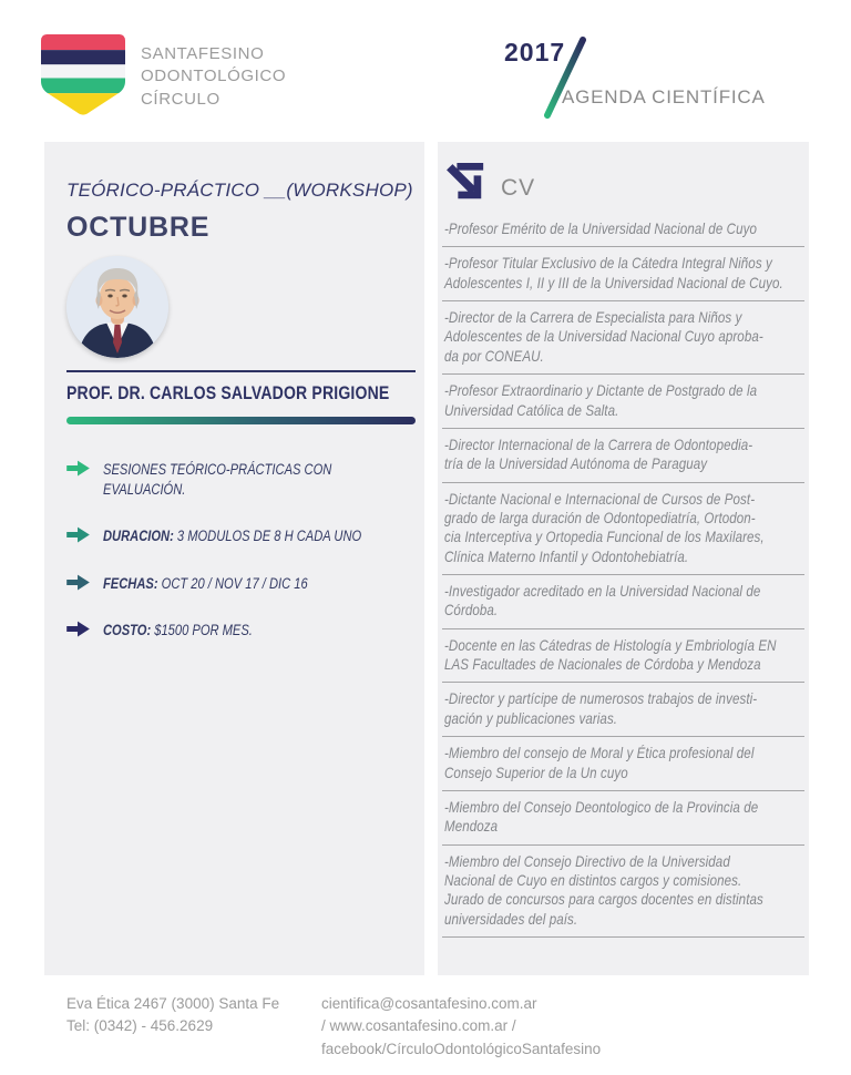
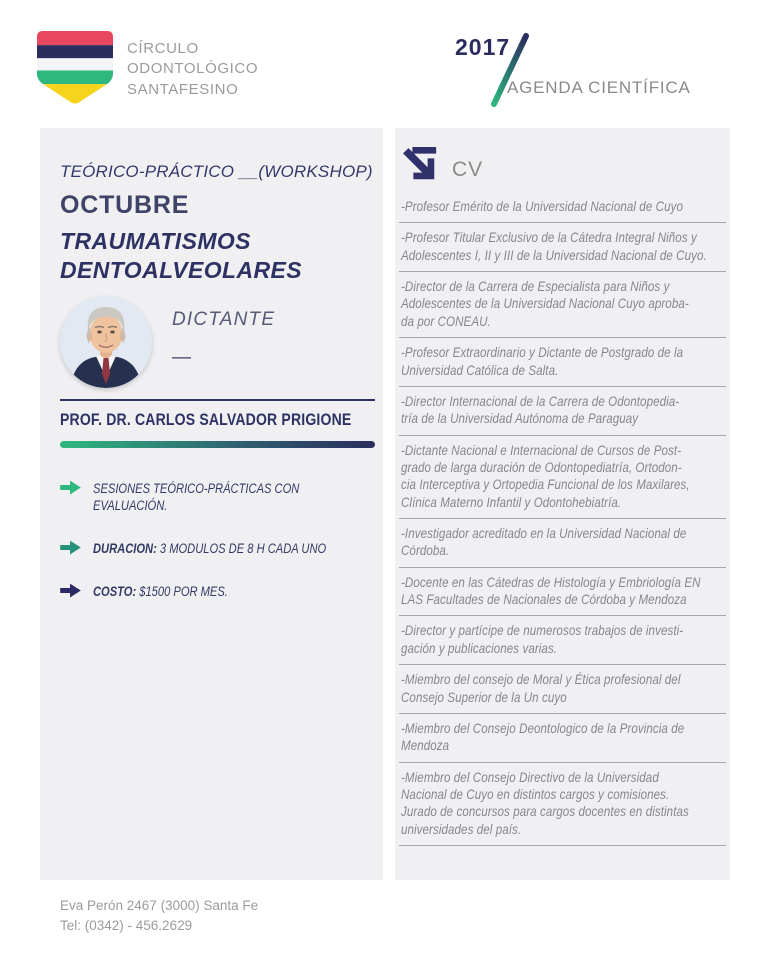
- SANTAFESINO
+ CÍRCULO
  ODONTOLÓGICO
- CÍRCULO
+ SANTAFESINO
  2017
  AGENDA CIENTÍFICA
  TEÓRICO-PRÁCTICO __(WORKSHOP)
  OCTUBRE
+ TRAUMATISMOS
+ DENTOALVEOLARES
+ DICTANTE
+ —
  PROF. DR. CARLOS SALVADOR PRIGIONE
  SESIONES TEÓRICO-PRÁCTICAS CON EVALUACIÓN.
  DURACION: 3 MODULOS DE 8 H CADA UNO
- FECHAS: OCT 20 / NOV 17 / DIC 16
  COSTO: $1500 POR MES.
  CV
  -Profesor Emérito de la Universidad Nacional de Cuyo
  -Profesor Titular Exclusivo de la Cátedra Integral Niños y
  Adolescentes I, II y III de la Universidad Nacional de Cuyo.
  -Director de la Carrera de Especialista para Niños y
  Adolescentes de la Universidad Nacional Cuyo aproba-
  da por CONEAU.
  -Profesor Extraordinario y Dictante de Postgrado de la
  Universidad Católica de Salta.
  -Director Internacional de la Carrera de Odontopedia-
  tría de la Universidad Autónoma de Paraguay
  -Dictante Nacional e Internacional de Cursos de Post-
  grado de larga duración de Odontopediatría, Ortodon-
  cia Interceptiva y Ortopedia Funcional de los Maxilares,
  Clínica Materno Infantil y Odontohebiatría.
  -Investigador acreditado en la Universidad Nacional de
  Córdoba.
  -Docente en las Cátedras de Histología y Embriología EN
  LAS Facultades de Nacionales de Córdoba y Mendoza
  -Director y partícipe de numerosos trabajos de investi-
  gación y publicaciones varias.
  -Miembro del consejo de Moral y Ética profesional del
  Consejo Superior de la Un cuyo
  -Miembro del Consejo Deontologico de la Provincia de
  Mendoza
  -Miembro del Consejo Directivo de la Universidad
  Nacional de Cuyo en distintos cargos y comisiones.
  Jurado de concursos para cargos docentes en distintas
  universidades del país.
- Eva Ética 2467 (3000) Santa Fe
+ Eva Perón 2467 (3000) Santa Fe
  Tel: (0342) - 456.2629
- cientifica@cosantafesino.com.ar
- / www.cosantafesino.com.ar /
- facebook/CírculoOdontológicoSantafesino
